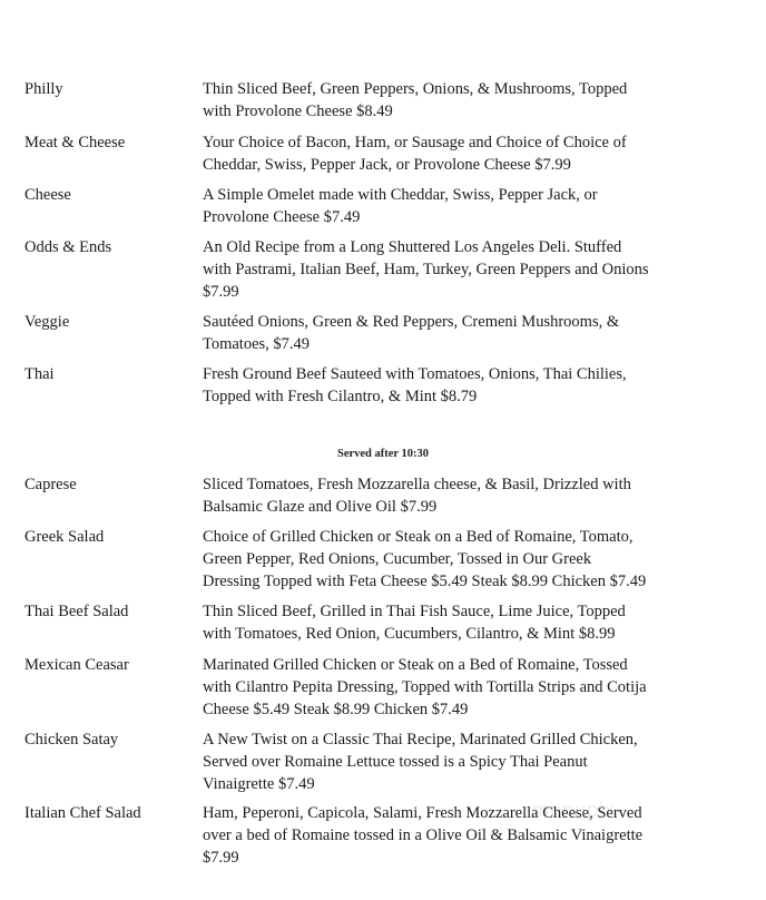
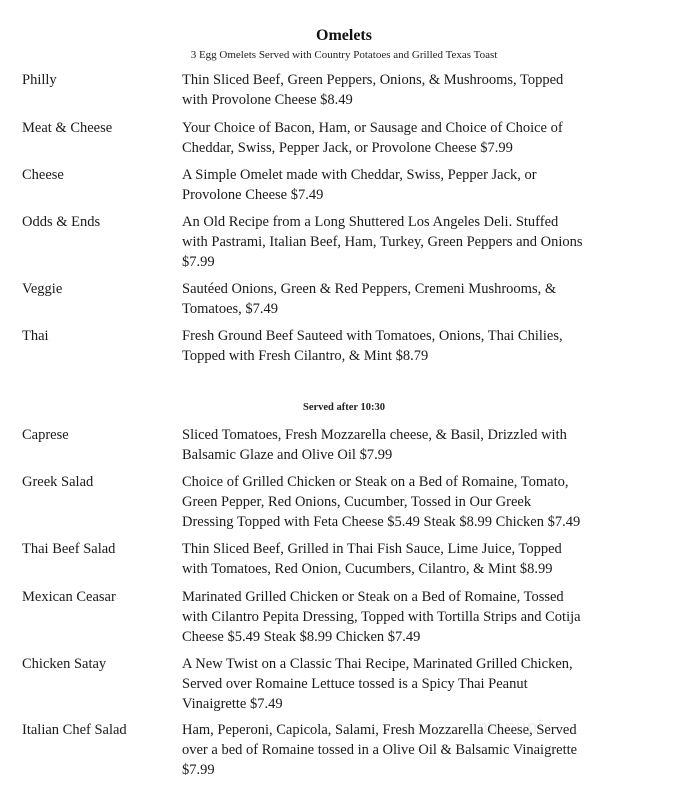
+ Omelets
+ 3 Egg Omelets Served with Country Potatoes and Grilled Texas Toast
  Philly
  Thin Sliced Beef, Green Peppers, Onions, & Mushrooms, Topped
  with Provolone Cheese $8.49
  Meat & Cheese
  Your Choice of Bacon, Ham, or Sausage and Choice of Choice of
  Cheddar, Swiss, Pepper Jack, or Provolone Cheese $7.99
  Cheese
  A Simple Omelet made with Cheddar, Swiss, Pepper Jack, or
  Provolone Cheese $7.49
  Odds & Ends
  An Old Recipe from a Long Shuttered Los Angeles Deli. Stuffed
  with Pastrami, Italian Beef, Ham, Turkey, Green Peppers and Onions
  $7.99
  Veggie
  Sautéed Onions, Green & Red Peppers, Cremeni Mushrooms, &
  Tomatoes, $7.49
  Thai
  Fresh Ground Beef Sauteed with Tomatoes, Onions, Thai Chilies,
  Topped with Fresh Cilantro, & Mint $8.79
  Served after 10:30
  Caprese
  Sliced Tomatoes, Fresh Mozzarella cheese, & Basil, Drizzled with
  Balsamic Glaze and Olive Oil $7.99
  Greek Salad
  Choice of Grilled Chicken or Steak on a Bed of Romaine, Tomato,
  Green Pepper, Red Onions, Cucumber, Tossed in Our Greek
  Dressing Topped with Feta Cheese $5.49 Steak $8.99 Chicken $7.49
  Thai Beef Salad
  Thin Sliced Beef, Grilled in Thai Fish Sauce, Lime Juice, Topped
  with Tomatoes, Red Onion, Cucumbers, Cilantro, & Mint $8.99
  Mexican Ceasar
  Marinated Grilled Chicken or Steak on a Bed of Romaine, Tossed
  with Cilantro Pepita Dressing, Topped with Tortilla Strips and Cotija
  Cheese $5.49 Steak $8.99 Chicken $7.49
  Chicken Satay
  A New Twist on a Classic Thai Recipe, Marinated Grilled Chicken,
  Served over Romaine Lettuce tossed is a Spicy Thai Peanut
  Vinaigrette $7.49
  Italian Chef Salad
  Ham, Peperoni, Capicola, Salami, Fresh Mozzarella Cheese, Served
  over a bed of Romaine tossed in a Olive Oil & Balsamic Vinaigrette
  $7.99
  menupix
